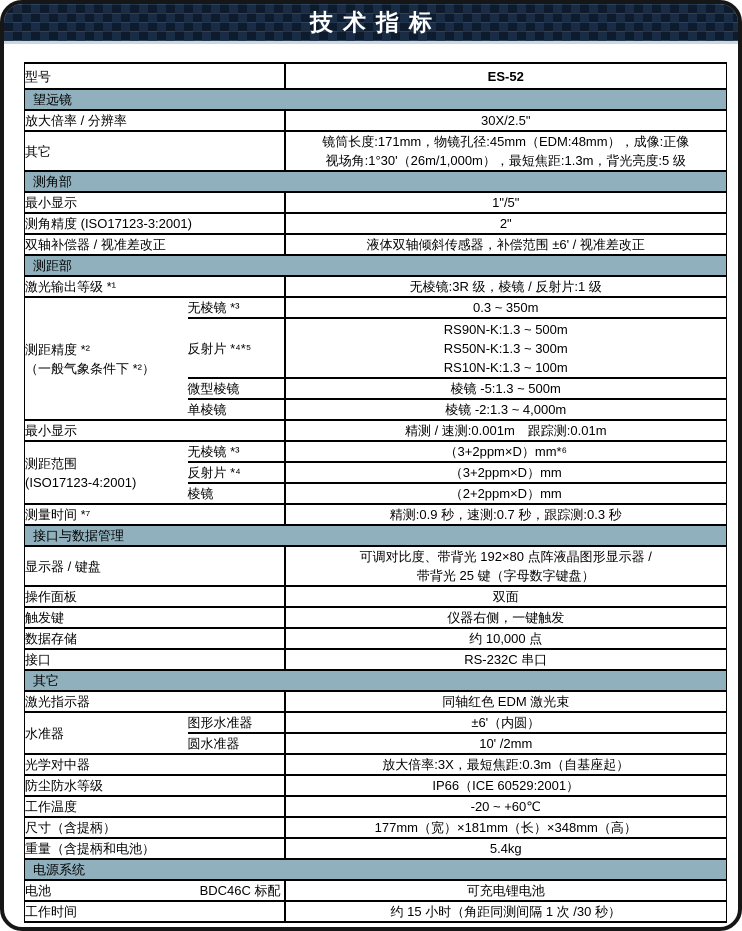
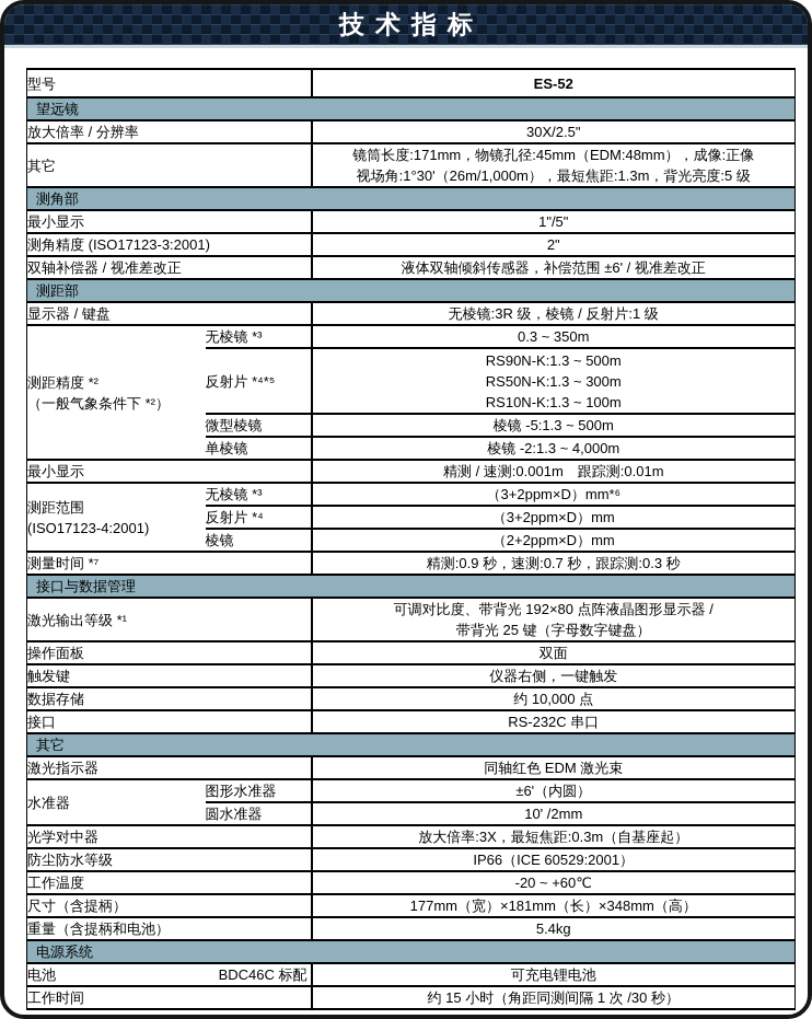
  技术指标
  型号	ES-52
  望远镜
  放大倍率 / 分辨率	30X/2.5"
  其它	镜筒长度:171mm，物镜孔径:45mm（EDM:48mm），成像:正像 视场角:1°30'（26m/1,000m），最短焦距:1.3m，背光亮度:5 级
  测角部
  最小显示	1"/5"
  测角精度 (ISO17123-3:2001)	2"
  双轴补偿器 / 视准差改正	液体双轴倾斜传感器，补偿范围 ±6' / 视准差改正
  测距部
- 激光输出等级 *¹	无棱镜:3R 级，棱镜 / 反射片:1 级
+ 显示器 / 键盘	无棱镜:3R 级，棱镜 / 反射片:1 级
  测距精度 *² （一般气象条件下 *²）	无棱镜 *³	0.3 ~ 350m
  反射片 *⁴*⁵	RS90N-K:1.3 ~ 500m RS50N-K:1.3 ~ 300m RS10N-K:1.3 ~ 100m
  微型棱镜	棱镜 -5:1.3 ~ 500m
  单棱镜	棱镜 -2:1.3 ~ 4,000m
  最小显示	精测 / 速测:0.001m 跟踪测:0.01m
  测距范围 (ISO17123-4:2001)	无棱镜 *³	（3+2ppm×D）mm*⁶
  反射片 *⁴	（3+2ppm×D）mm
  棱镜	（2+2ppm×D）mm
  测量时间 *⁷	精测:0.9 秒，速测:0.7 秒，跟踪测:0.3 秒
  接口与数据管理
- 显示器 / 键盘	可调对比度、带背光 192×80 点阵液晶图形显示器 / 带背光 25 键（字母数字键盘）
+ 激光输出等级 *¹	可调对比度、带背光 192×80 点阵液晶图形显示器 / 带背光 25 键（字母数字键盘）
  操作面板	双面
  触发键	仪器右侧，一键触发
  数据存储	约 10,000 点
  接口	RS-232C 串口
  其它
  激光指示器	同轴红色 EDM 激光束
  水准器	图形水准器	±6'（内圆）
  圆水准器	10' /2mm
  光学对中器	放大倍率:3X，最短焦距:0.3m（自基座起）
  防尘防水等级	IP66（ICE 60529:2001）
  工作温度	-20 ~ +60℃
  尺寸（含提柄）	177mm（宽）×181mm（长）×348mm（高）
  重量（含提柄和电池）	5.4kg
  电源系统
  电池	BDC46C 标配	可充电锂电池
  工作时间	约 15 小时（角距同测间隔 1 次 /30 秒）
